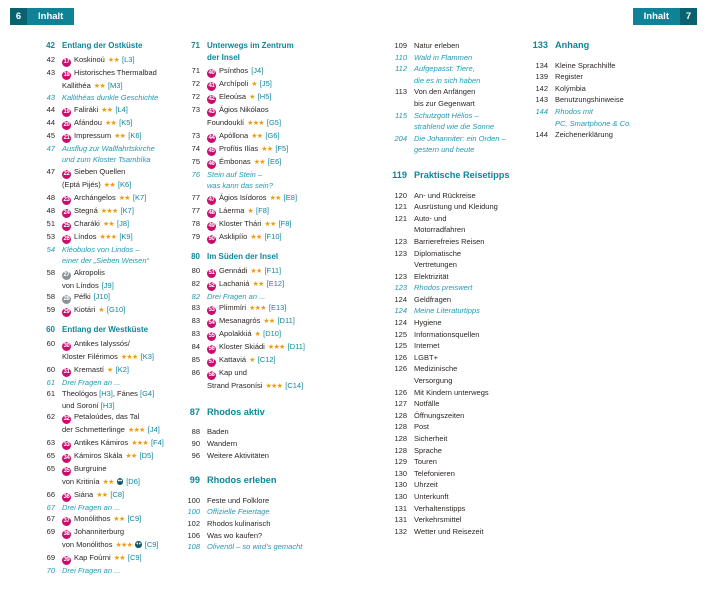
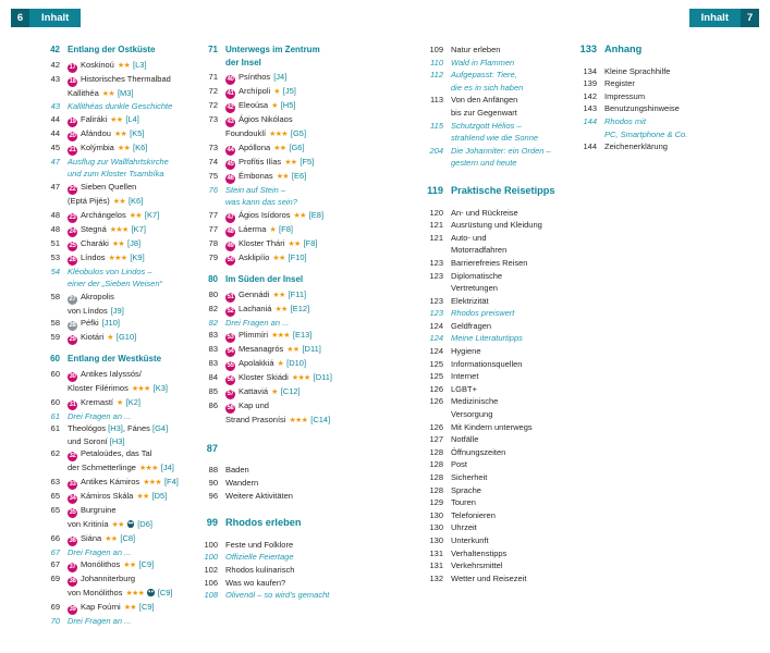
  6
  Inhalt
  Inhalt
  7
  42
  Entlang der Ostküste
  42
  Koskinoú [L3]
  43
  Historisches Thermalbad
  Kallithéa [M3]
  43
  Kallithéas dunkle Geschichte
  44
  Faliráki [L4]
  44
  Afándou [K5]
  45
- Impressum [K6]
+ Kolýmbia [K6]
  47
  Ausflug zur Wallfahrtskirche
  und zum Kloster Tsambíka
  47
  Sieben Quellen
  (Eptá Pijés) [K6]
  48
  Archángelos [K7]
  48
  51
  Charáki [J8]
  53
  54
  Kléobulos von Lindos –
  einer der „Sieben Weisen“
  58
  Akropolis
  von Líndos [J9]
  58
  Péfki [J10]
  59
  Kiotári [G10]
  60
  Entlang der Westküste
  60
  Antikes Ialyssós/
  Kloster Filérimos [K3]
  60
  Kremastí [K2]
  61
  Drei Fragen an ...
  61
  Theológos [H3], Fánes [G4]
  und Soroní [H3]
  62
  Petaloúdes, das Tal
  der Schmetterlinge [J4]
  63
  Antikes Kámiros [F4]
  65
  Kámiros Skála [D5]
  65
  Burgruine
  von Kritinía [D6]
  66
  67
  Drei Fragen an ...
  67
  Monólithos [C9]
  69
  Johanniterburg
  von Monólithos [C9]
  69
  Kap Foúrni [C9]
  70
  Drei Fragen an ...
  71
  Unterwegs im Zentrum
  der Insel
  71
  Psínthos [J4]
  72
  Archípoli [J5]
  72
  Eleoúsa [H5]
  73
  Ágios Nikólaos
  Foundouklí [G5]
  73
  Apóllona [G6]
  74
  Profítis Ilías [F5]
  75
  Émbonas [E6]
  76
  Stein auf Stein –
  was kann das sein?
  77
  Ágios Isídoros [E8]
  77
  Láerma [F8]
  78
  Kloster Thári [F8]
  79
  Asklipíío [F10]
  80
  Im Süden der Insel
  80
  Gennádi [F11]
  82
  Lachaniá [E12]
  82
  Drei Fragen an ...
  83
  Plimmíri [E13]
  83
  Mesanagrós [D11]
  83
  Apolakkiá [D10]
  84
  Kloster Skiádi [D11]
  85
  Kattaviá [C12]
  86
  Kap und
  Strand Prasonísi [C14]
  87
- Rhodos aktiv
  88
  Baden
  90
  Wandern
  96
  Weitere Aktivitäten
  99
  Rhodos erleben
  100
  Feste und Folklore
  100
  Offizielle Feiertage
  102
  Rhodos kulinarisch
  106
  Was wo kaufen?
  108
  Olivenöl – so wird’s gemacht
  109
  Natur erleben
  110
  Wald in Flammen
  112
  Aufgepasst: Tiere,
  die es in sich haben
  113
  Von den Anfängen
  bis zur Gegenwart
  115
  Schutzgott Hélios –
  strahlend wie die Sonne
  204
  Die Johanniter: ein Orden –
  gestern und heute
  119
  Praktische Reisetipps
  120
  An- und Rückreise
  121
  Ausrüstung und Kleidung
  121
  Auto- und
  Motorradfahren
  123
  Barrierefreies Reisen
  123
  Diplomatische
  Vertretungen
  123
  Elektrizität
  123
  Rhodos preiswert
  124
  Geldfragen
  124
  Meine Literaturtipps
  124
  Hygiene
  125
  Informationsquellen
  125
  Internet
  126
  LGBT+
  126
  Medizinische
  Versorgung
  126
  Mit Kindern unterwegs
  127
  Notfälle
  128
  Öffnungszeiten
  128
  Post
  128
  Sicherheit
  128
  Sprache
  129
  Touren
  130
  Telefonieren
  130
  Uhrzeit
  130
  Unterkunft
  131
  Verhaltenstipps
  131
  Verkehrsmittel
  132
  Wetter und Reisezeit
  133
  Anhang
  134
  Kleine Sprachhilfe
  139
  Register
  142
- Kolýmbia
+ Impressum
  143
  Benutzungshinweise
  144
  Rhodos mit
  PC, Smartphone & Co.
  144
  Zeichenerklärung
